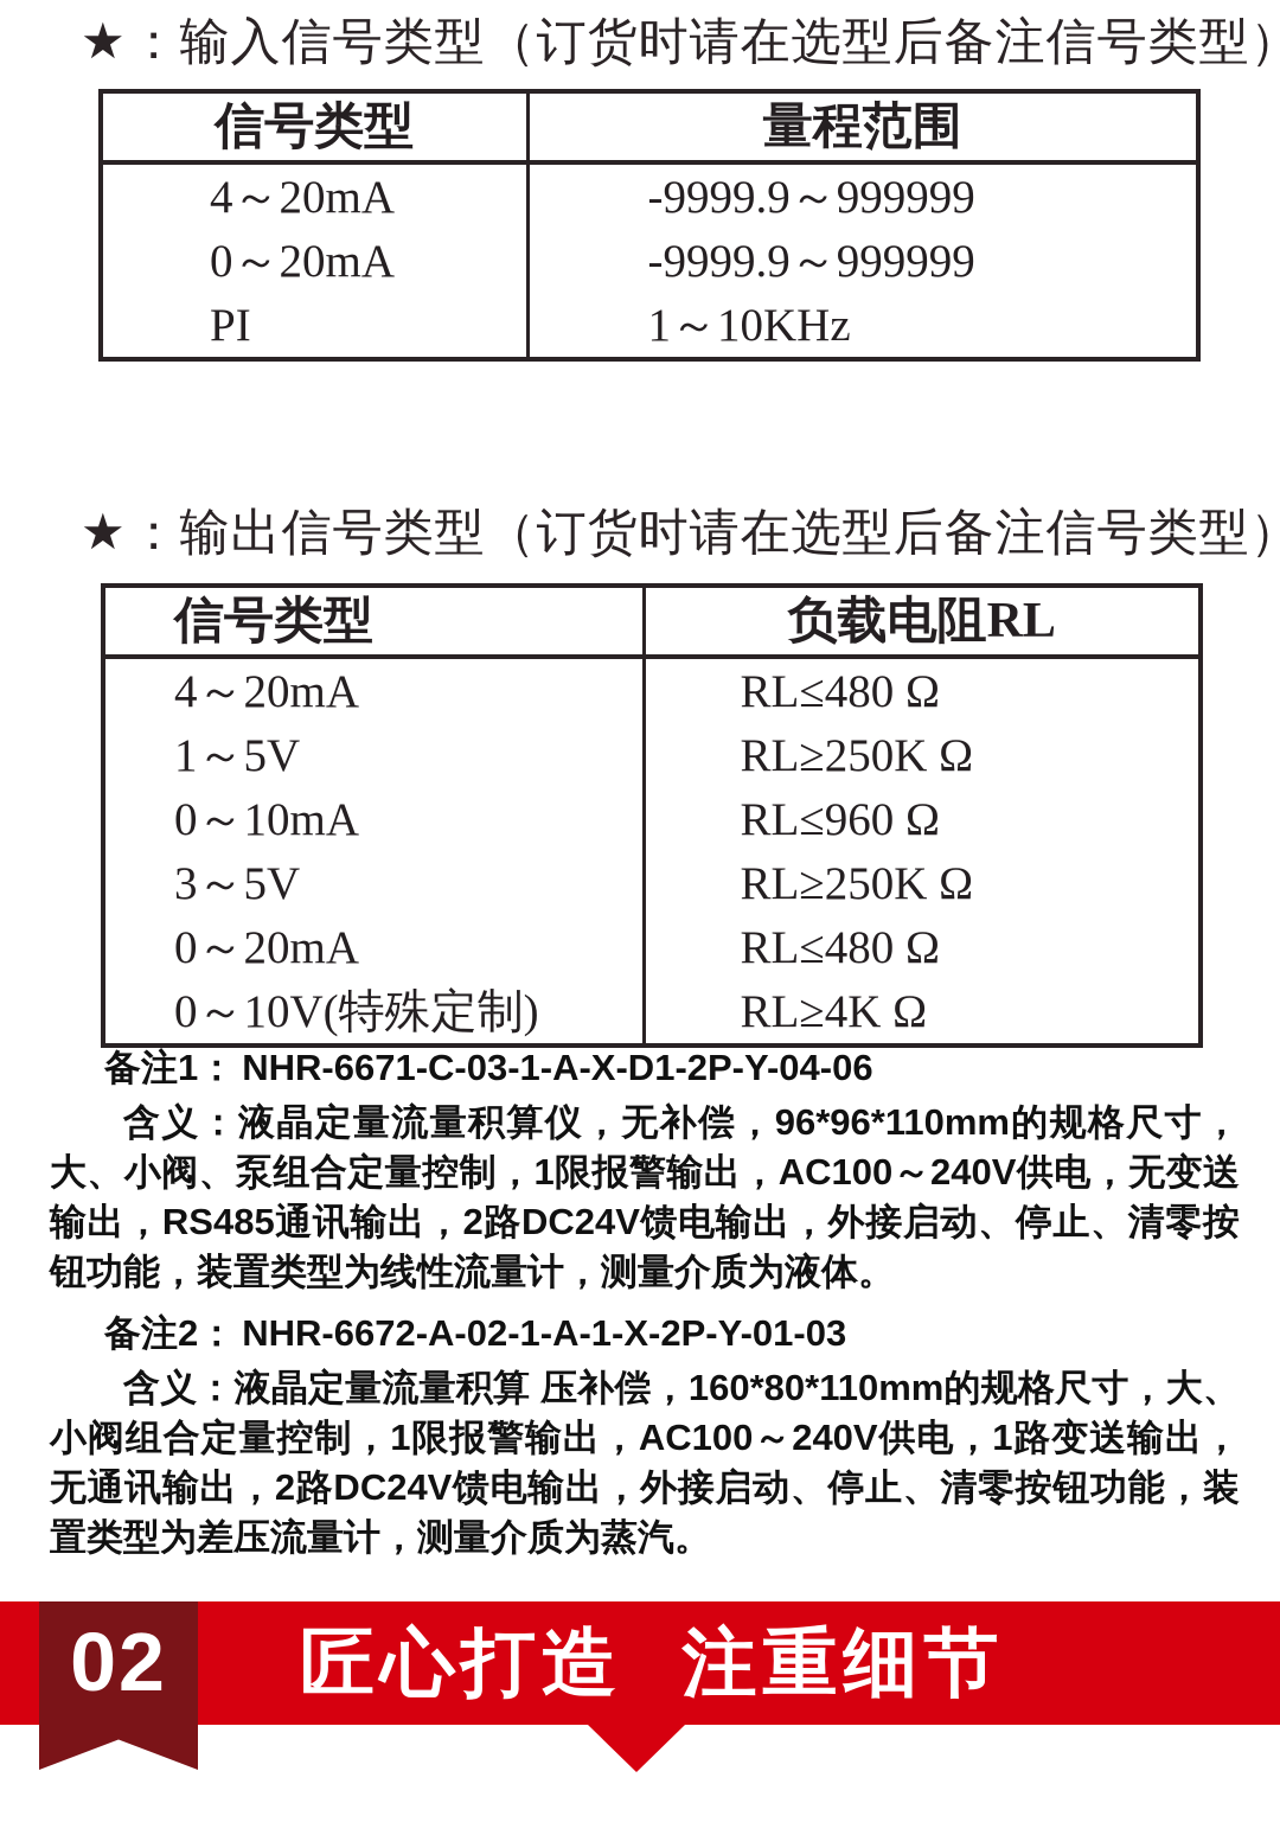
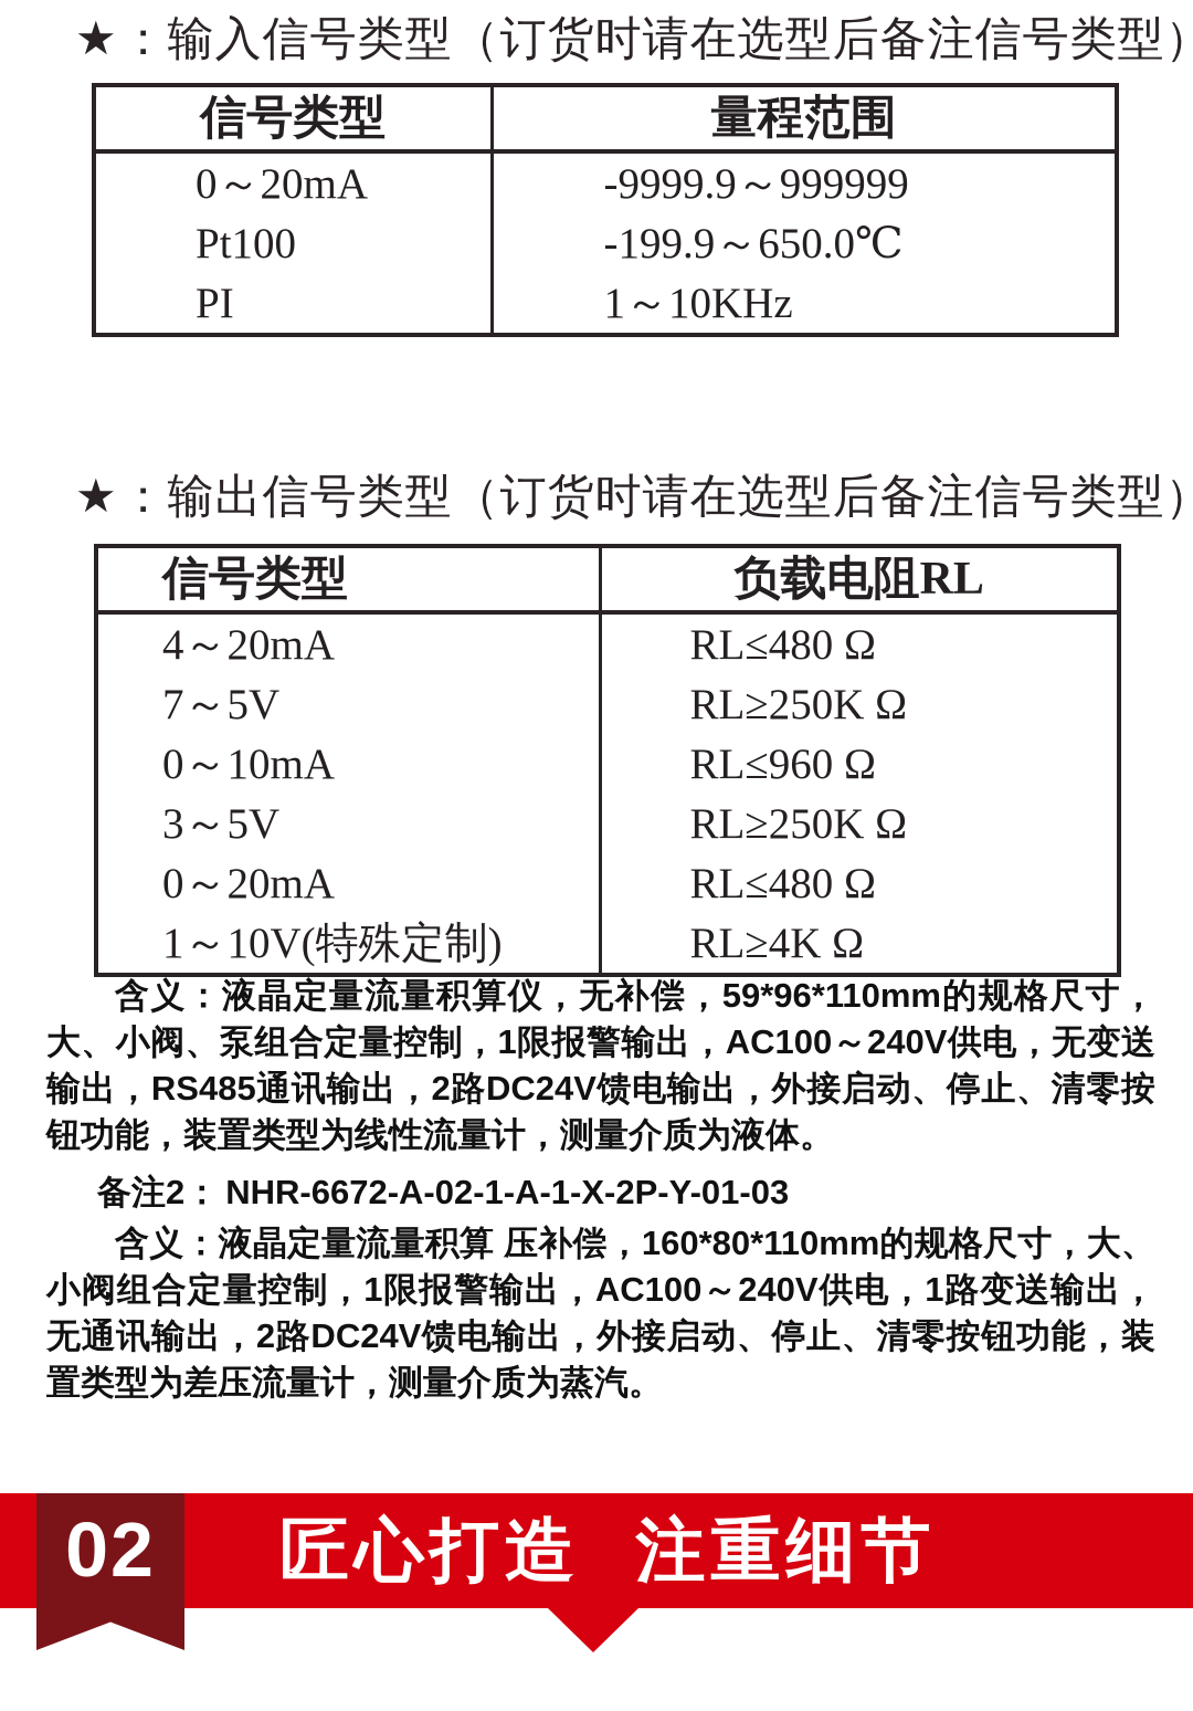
  ★：输入信号类型（订货时请在选型后备注信号类型）
  信号类型	量程范围
- 4～20mA	-9999.9～999999
  0～20mA	-9999.9～999999
+ Pt100	-199.9～650.0℃
  PI	1～10KHz
  ★：输出信号类型（订货时请在选型后备注信号类型）
  信号类型	负载电阻RL
  4～20mA	RL≤480 Ω
- 1～5V	RL≥250K Ω
+ 7～5V	RL≥250K Ω
  0～10mA	RL≤960 Ω
  3～5V	RL≥250K Ω
  0～20mA	RL≤480 Ω
- 0～10V(特殊定制)	RL≥4K Ω
+ 1～10V(特殊定制)	RL≥4K Ω
- 备注1： NHR-6671-C-03-1-A-X-D1-2P-Y-04-06
- 含义：液晶定量流量积算仪，无补偿，96*96*110mm的规格尺寸，大、小阀、泵组合定量控制，1限报警输出，AC100～240V供电，无变送输出，RS485通讯输出，2路DC24V馈电输出，外接启动、停止、清零按钮功能，装置类型为线性流量计，测量介质为液体。
+ 含义：液晶定量流量积算仪，无补偿，59*96*110mm的规格尺寸，大、小阀、泵组合定量控制，1限报警输出，AC100～240V供电，无变送输出，RS485通讯输出，2路DC24V馈电输出，外接启动、停止、清零按钮功能，装置类型为线性流量计，测量介质为液体。
  备注2： NHR-6672-A-02-1-A-1-X-2P-Y-01-03
  含义：液晶定量流量积算 压补偿，160*80*110mm的规格尺寸，大、小阀组合定量控制，1限报警输出，AC100～240V供电，1路变送输出，无通讯输出，2路DC24V馈电输出，外接启动、停止、清零按钮功能，装置类型为差压流量计，测量介质为蒸汽。
  02
  匠心打造 注重细节
